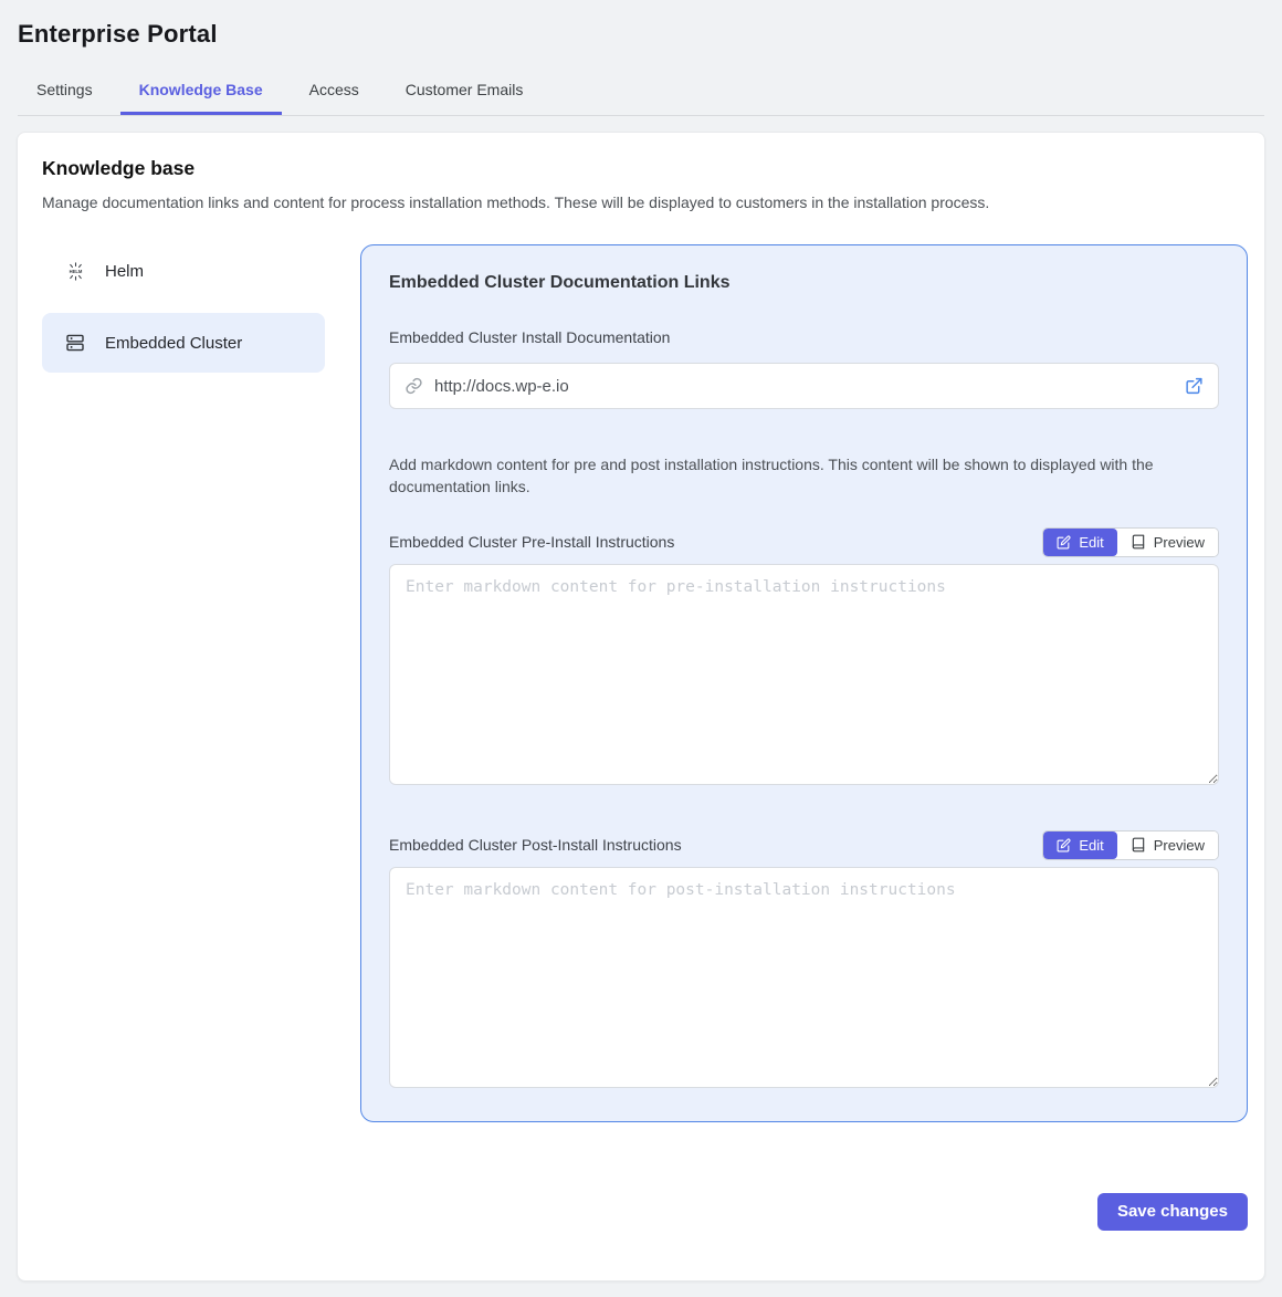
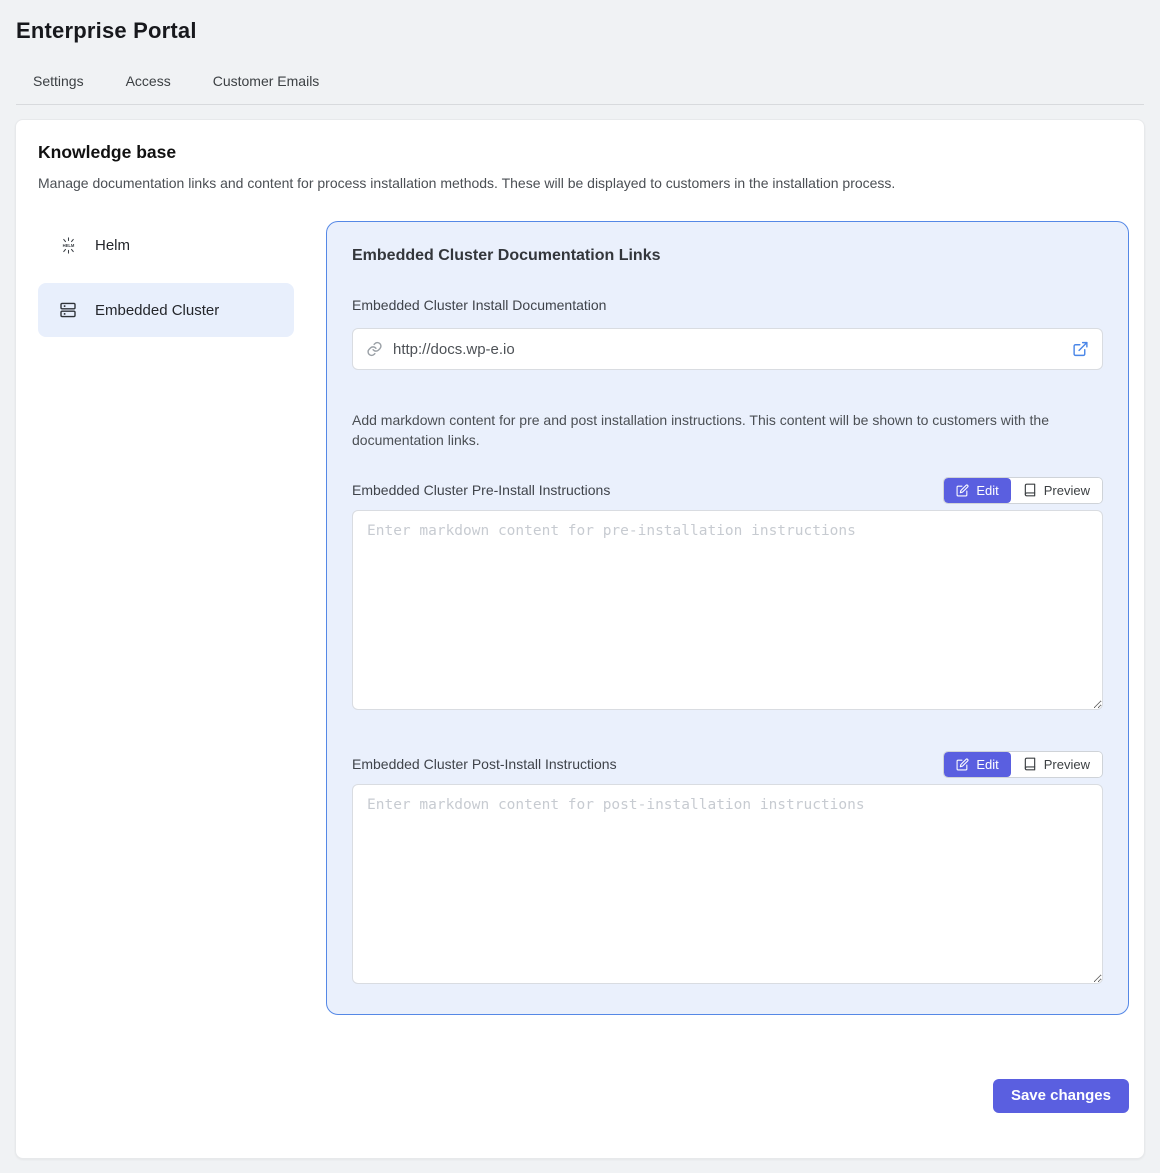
  Enterprise Portal
  Settings
- Knowledge Base
  Access
  Customer Emails
  Knowledge base
  Manage documentation links and content for process installation methods. These will be displayed to customers in the installation process.
  Helm
  Embedded Cluster
  Embedded Cluster Documentation Links
  Embedded Cluster Install Documentation
  http://docs.wp-e.io
- Add markdown content for pre and post installation instructions. This content will be shown to displayed with the documentation links.
+ Add markdown content for pre and post installation instructions. This content will be shown to customers with the documentation links.
  Embedded Cluster Pre-Install Instructions
  Edit
  Preview
  Enter markdown content for pre-installation instructions
  Embedded Cluster Post-Install Instructions
  Edit
  Preview
  Enter markdown content for post-installation instructions
  Save changes
